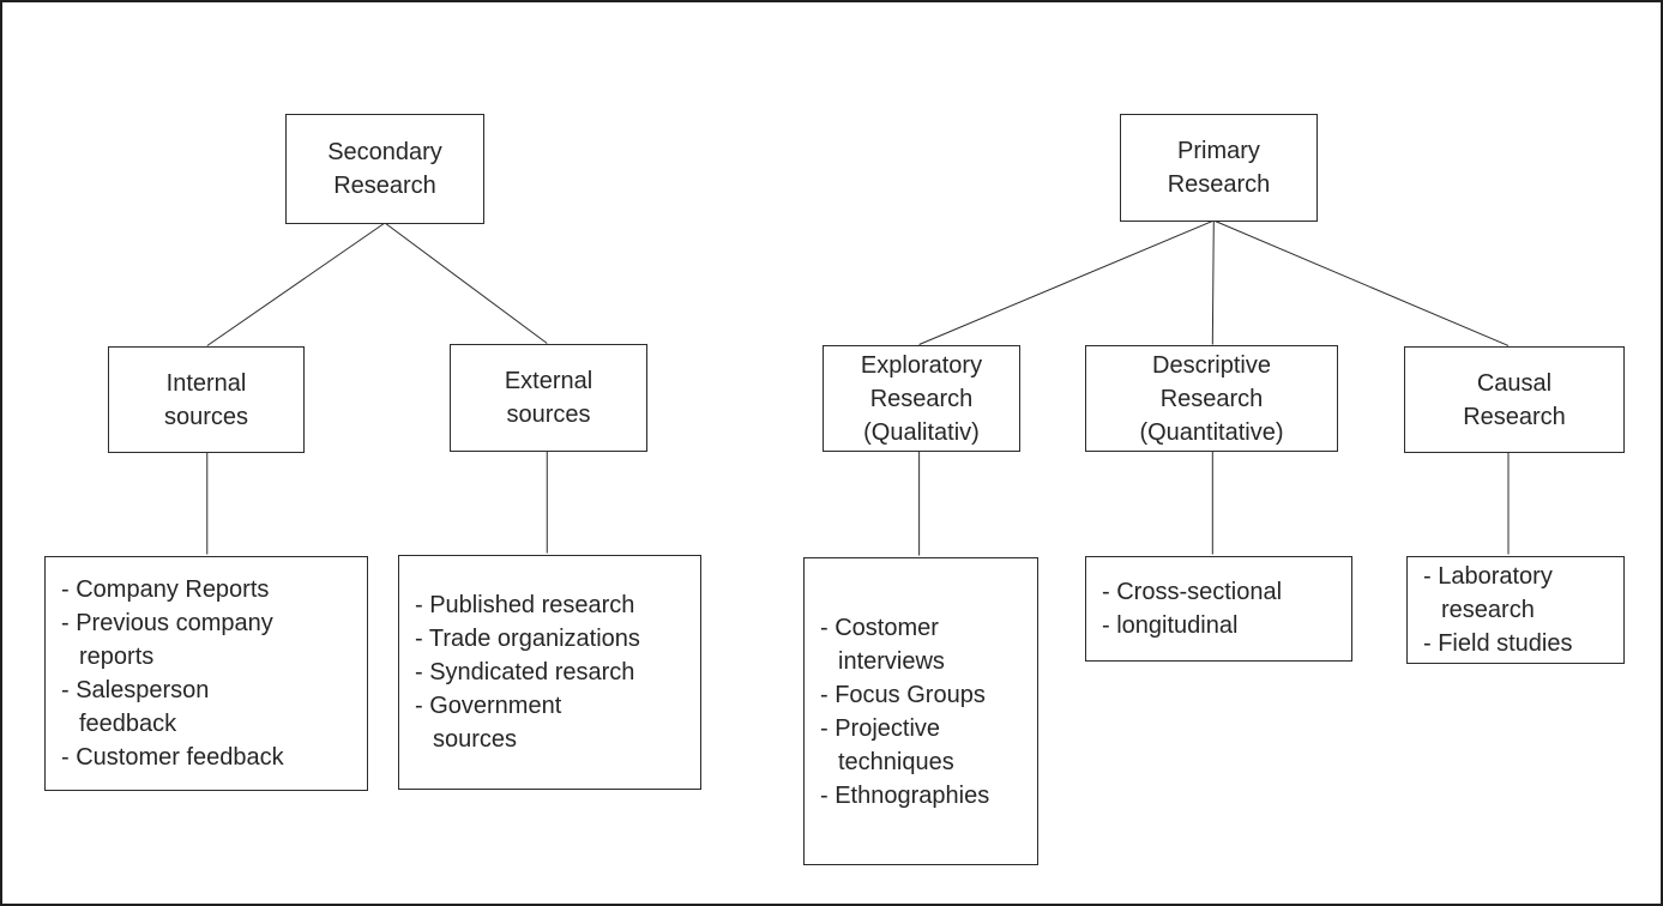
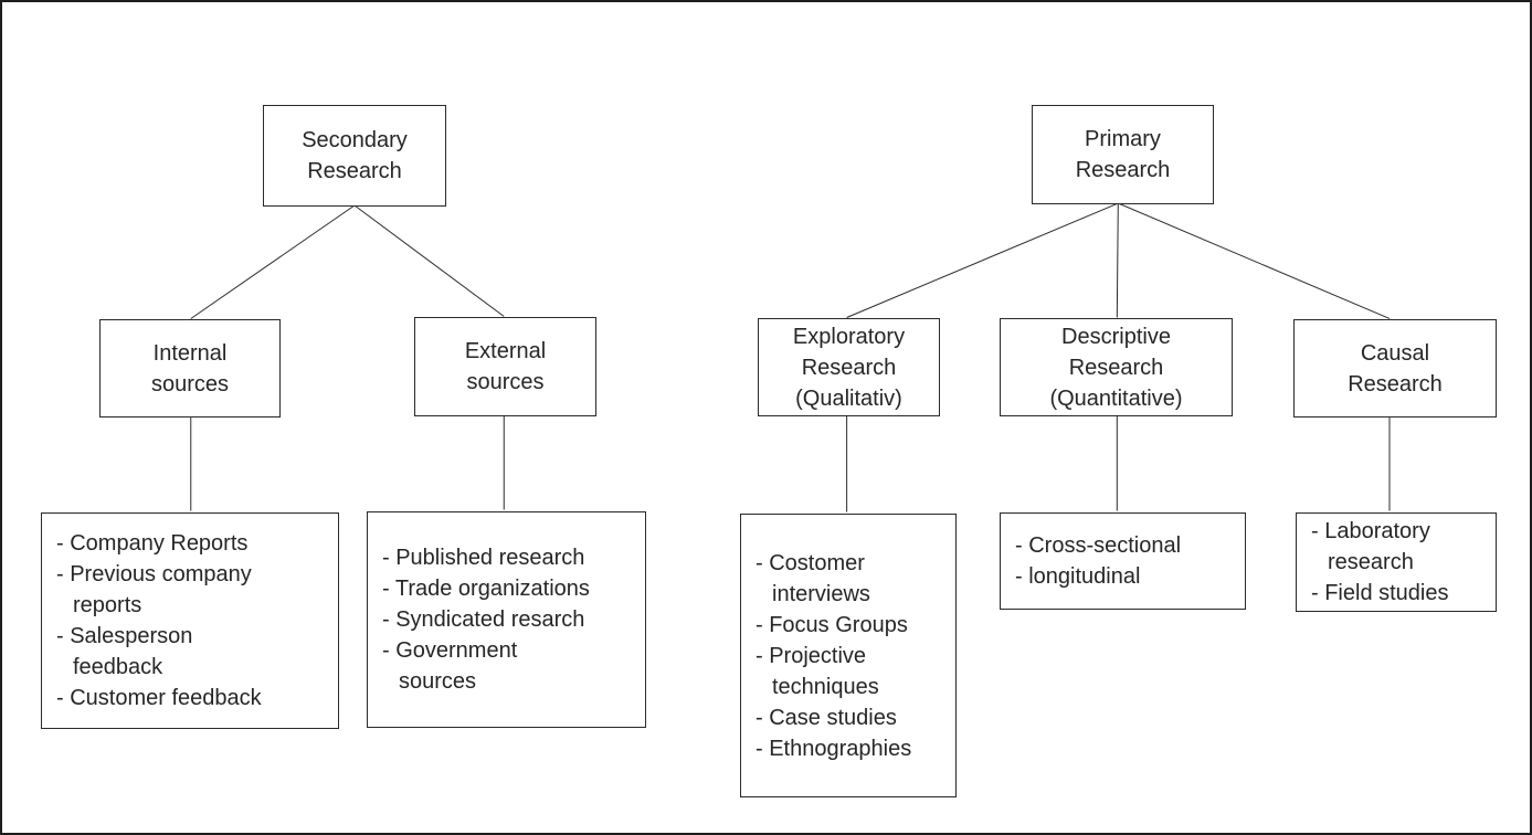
  Secondary
  Research
  Internal
  sources
  External
  sources
  - Company Reports
  - Previous company
  reports
  - Salesperson
  feedback
  - Customer feedback
  - Published research
  - Trade organizations
  - Syndicated resarch
  - Government
  sources
  Primary
  Research
  Exploratory
  Research
  (Qualitativ)
  Descriptive
  Research
  (Quantitative)
  Causal
  Research
  - Costomer
  interviews
  - Focus Groups
  - Projective
  techniques
+ - Case studies
  - Ethnographies
  - Cross-sectional
  - longitudinal
  - Laboratory
  research
  - Field studies
